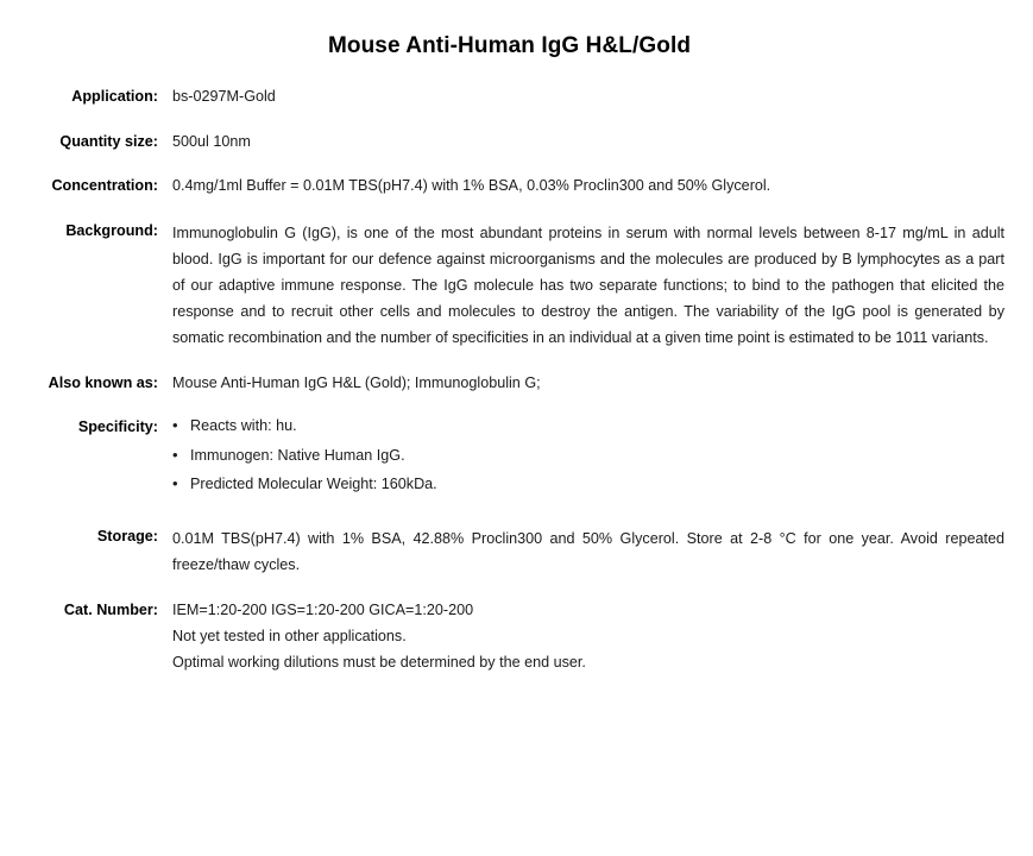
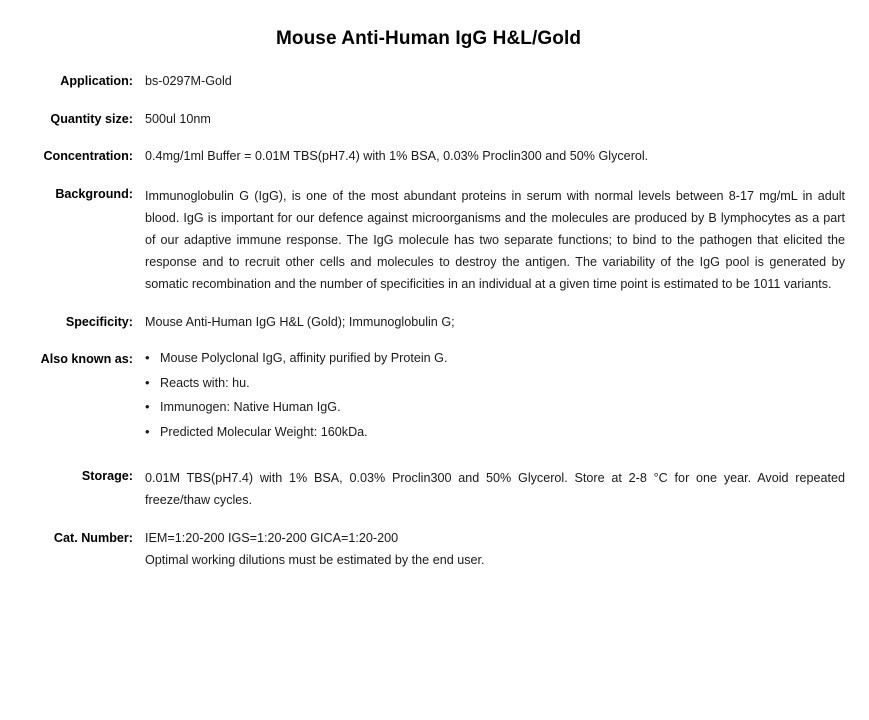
  Mouse Anti-Human IgG H&L/Gold
  Application:
  bs-0297M-Gold
  Quantity size:
  500ul 10nm
  Concentration:
  0.4mg/1ml Buffer = 0.01M TBS(pH7.4) with 1% BSA, 0.03% Proclin300 and 50% Glycerol.
  Background:
  Immunoglobulin G (IgG), is one of the most abundant proteins in serum with normal levels between 8-17 mg/mL in adult blood. IgG is important for our defence against microorganisms and the molecules are produced by B lymphocytes as a part of our adaptive immune response. The IgG molecule has two separate functions; to bind to the pathogen that elicited the response and to recruit other cells and molecules to destroy the antigen. The variability of the IgG pool is generated by somatic recombination and the number of specificities in an individual at a given time point is estimated to be 1011 variants.
- Also known as:
+ Specificity:
  Mouse Anti-Human IgG H&L (Gold); Immunoglobulin G;
- Specificity:
+ Also known as:
+ Mouse Polyclonal IgG, affinity purified by Protein G.
  Reacts with: hu.
  Immunogen: Native Human IgG.
  Predicted Molecular Weight: 160kDa.
  Storage:
- 0.01M TBS(pH7.4) with 1% BSA, 42.88% Proclin300 and 50% Glycerol. Store at 2-8 °C for one year. Avoid repeated freeze/thaw cycles.
+ 0.01M TBS(pH7.4) with 1% BSA, 0.03% Proclin300 and 50% Glycerol. Store at 2-8 °C for one year. Avoid repeated freeze/thaw cycles.
  Cat. Number:
  IEM=1:20-200 IGS=1:20-200 GICA=1:20-200
- Not yet tested in other applications.
- Optimal working dilutions must be determined by the end user.
+ Optimal working dilutions must be estimated by the end user.
